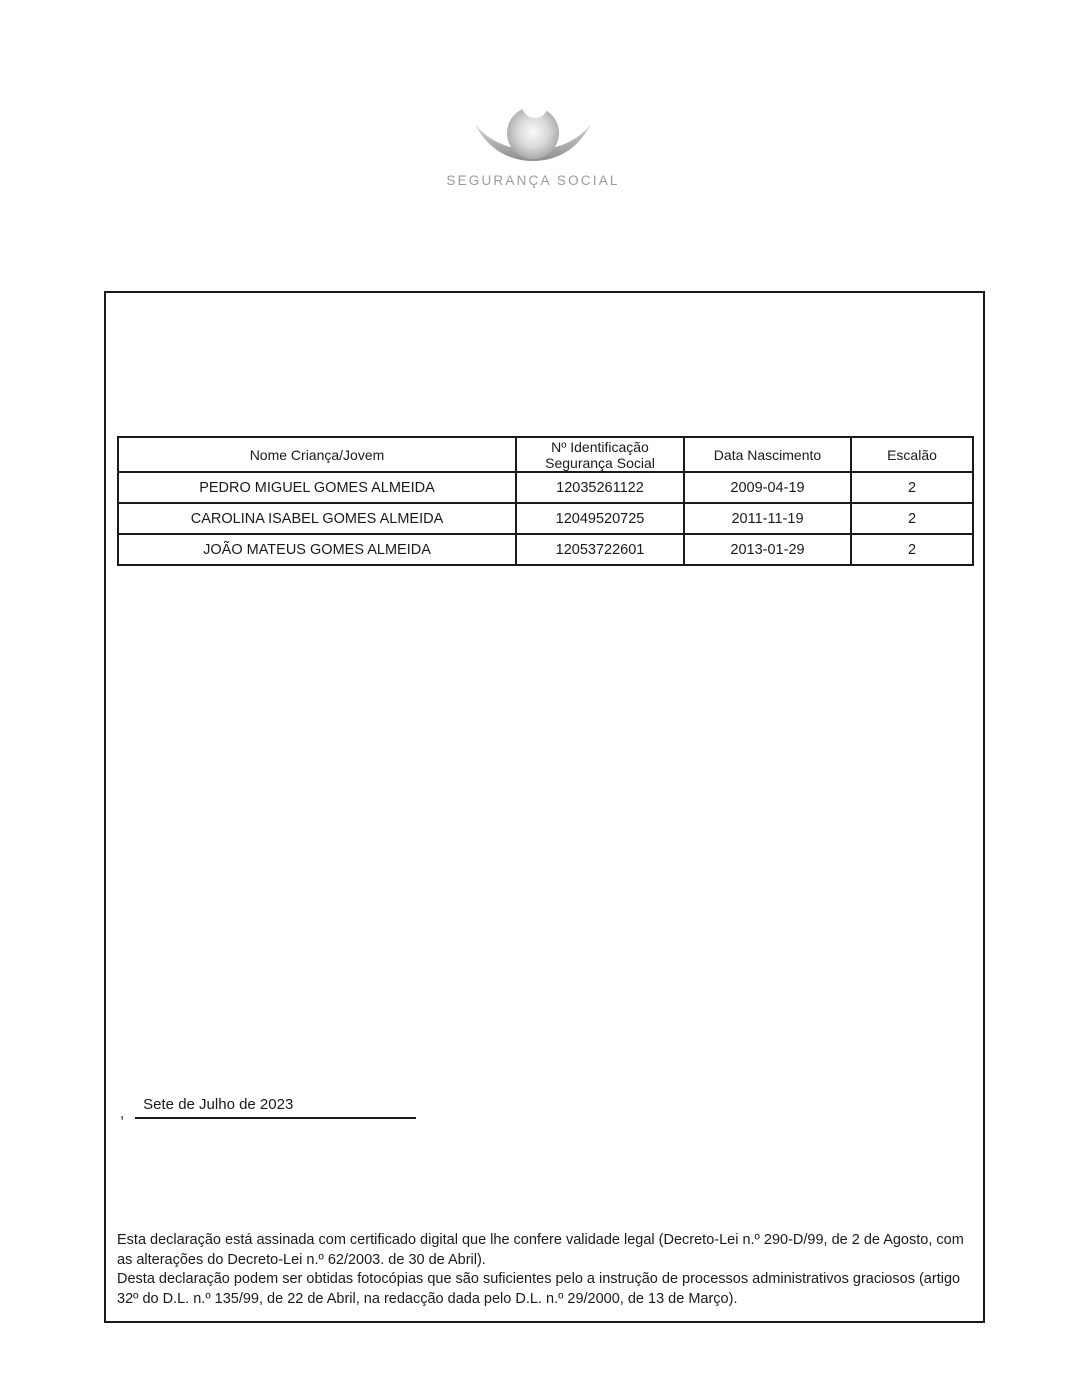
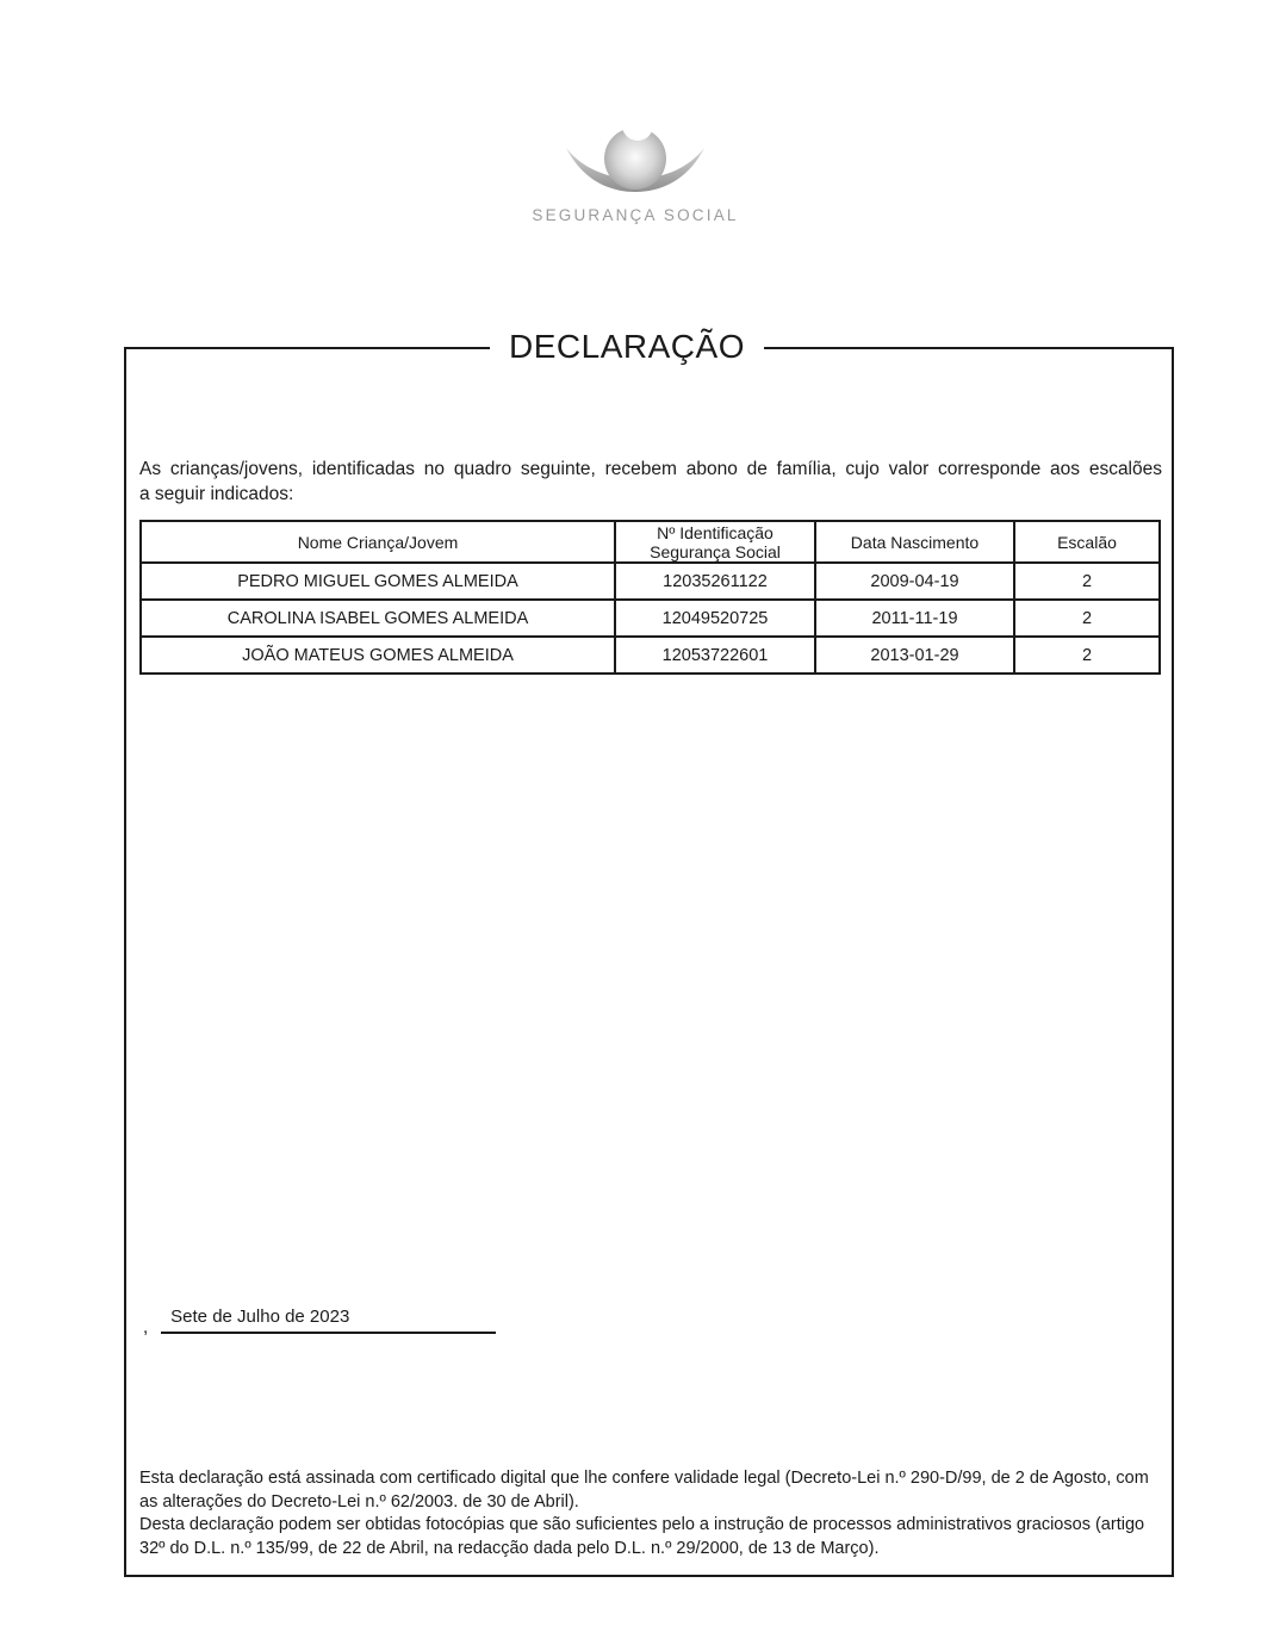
  SEGURANÇA SOCIAL
+ DECLARAÇÃO
+ As crianças/jovens, identificadas no quadro seguinte, recebem abono de família, cujo valor corresponde aos escalões
+ a seguir indicados:
  Nome Criança/Jovem	Nº Identificação Segurança Social	Data Nascimento	Escalão
  PEDRO MIGUEL GOMES ALMEIDA	12035261122	2009-04-19	2
  CAROLINA ISABEL GOMES ALMEIDA	12049520725	2011-11-19	2
  JOÃO MATEUS GOMES ALMEIDA	12053722601	2013-01-29	2
  ,
  Sete de Julho de 2023
  Esta declaração está assinada com certificado digital que lhe confere validade legal (Decreto-Lei n.º 290-D/99, de 2 de Agosto, com
  as alterações do Decreto-Lei n.º 62/2003. de 30 de Abril).
  Desta declaração podem ser obtidas fotocópias que são suficientes pelo a instrução de processos administrativos graciosos (artigo
  32º do D.L. n.º 135/99, de 22 de Abril, na redacção dada pelo D.L. n.º 29/2000, de 13 de Março).
